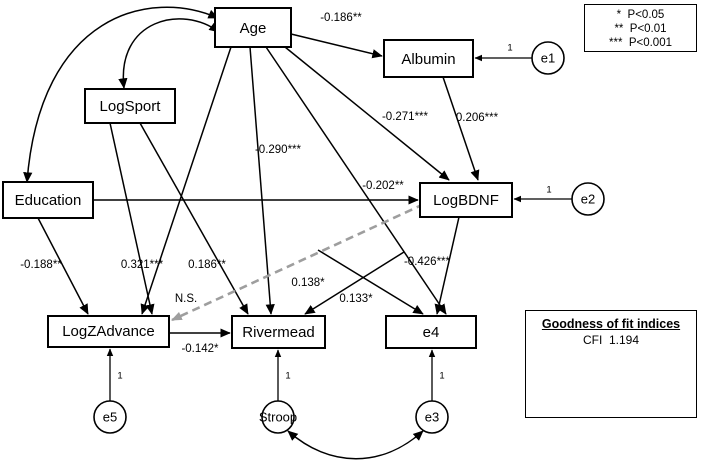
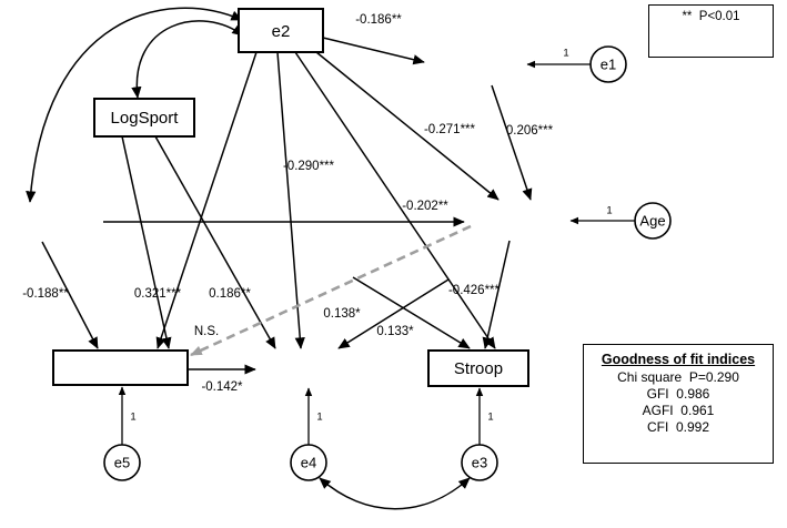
  -0.186**
  -0.271***
  0.206***
  -0.202**
  -0.290***
  -0.188**
  0.321***
  0.186**
  N.S.
  -0.142*
  0.138*
  0.133*
  -0.426***
  1
  1
  1
  1
  1
- Age
+ e2
- Albumin
  LogSport
- Education
- LogBDNF
- LogZAdvance
- Rivermead
- e4
+ Stroop
  e1
- e2
+ Age
  e5
- Stroop
+ e4
  e3
- * P<0.05
  ** P<0.01
- *** P<0.001
  Goodness of fit indices
+ Chi square P=0.290
+ GFI 0.986
+ AGFI 0.961
- CFI 1.194
+ CFI 0.992
